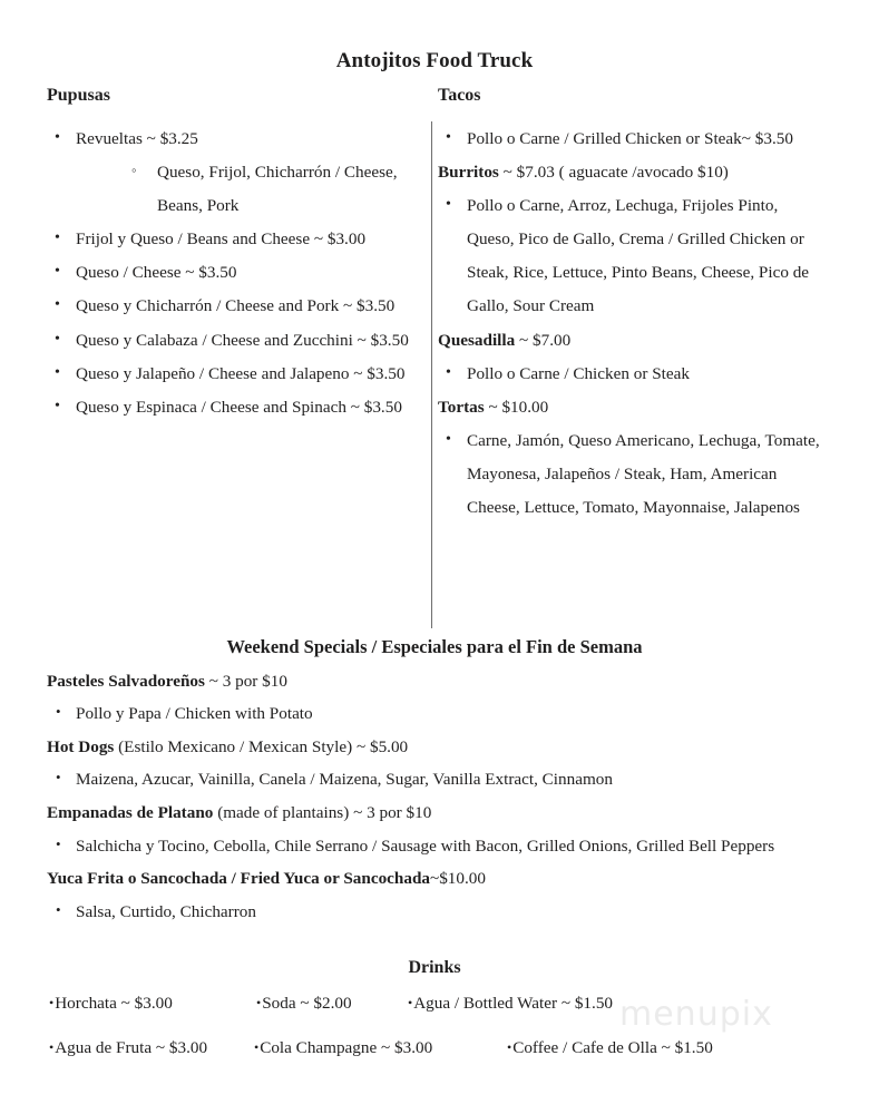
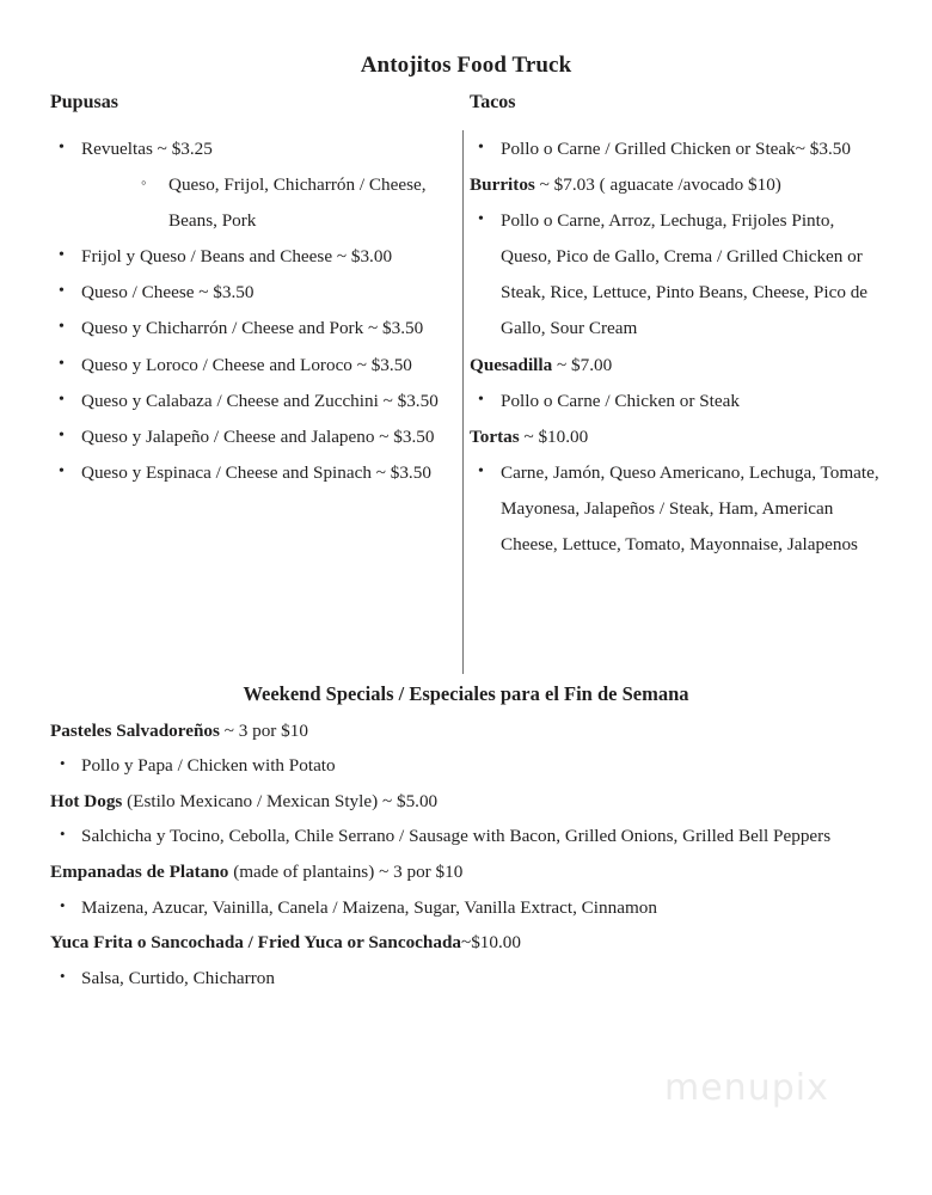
  Antojitos Food Truck
  Pupusas
  Revueltas ~ $3.25
  Queso, Frijol, Chicharrón / Cheese, Beans, Pork
  Frijol y Queso / Beans and Cheese ~ $3.00
  Queso / Cheese ~ $3.50
  Queso y Chicharrón / Cheese and Pork ~ $3.50
+ Queso y Loroco / Cheese and Loroco ~ $3.50
  Queso y Calabaza / Cheese and Zucchini ~ $3.50
  Queso y Jalapeño / Cheese and Jalapeno ~ $3.50
  Queso y Espinaca / Cheese and Spinach ~ $3.50
  Tacos
  Pollo o Carne / Grilled Chicken or Steak~ $3.50
  Burritos ~ $7.03 ( aguacate /avocado $10)
  Pollo o Carne, Arroz, Lechuga, Frijoles Pinto, Queso, Pico de Gallo, Crema / Grilled Chicken or Steak, Rice, Lettuce, Pinto Beans, Cheese, Pico de Gallo, Sour Cream
  Quesadilla ~ $7.00
  Pollo o Carne / Chicken or Steak
  Tortas ~ $10.00
  Carne, Jamón, Queso Americano, Lechuga, Tomate, Mayonesa, Jalapeños / Steak, Ham, American Cheese, Lettuce, Tomato, Mayonnaise, Jalapenos
  Weekend Specials / Especiales para el Fin de Semana
  Pasteles Salvadoreños ~ 3 por $10
  Pollo y Papa / Chicken with Potato
  Hot Dogs (Estilo Mexicano / Mexican Style) ~ $5.00
- Maizena, Azucar, Vainilla, Canela / Maizena, Sugar, Vanilla Extract, Cinnamon
+ Salchicha y Tocino, Cebolla, Chile Serrano / Sausage with Bacon, Grilled Onions, Grilled Bell Peppers
  Empanadas de Platano (made of plantains) ~ 3 por $10
- Salchicha y Tocino, Cebolla, Chile Serrano / Sausage with Bacon, Grilled Onions, Grilled Bell Peppers
+ Maizena, Azucar, Vainilla, Canela / Maizena, Sugar, Vanilla Extract, Cinnamon
  Yuca Frita o Sancochada / Fried Yuca or Sancochada~$10.00
  Salsa, Curtido, Chicharron
- Drinks
- Horchata ~ $3.00
- Soda ~ $2.00
- Agua / Bottled Water ~ $1.50
- Agua de Fruta ~ $3.00
- Cola Champagne ~ $3.00
- Coffee / Cafe de Olla ~ $1.50
